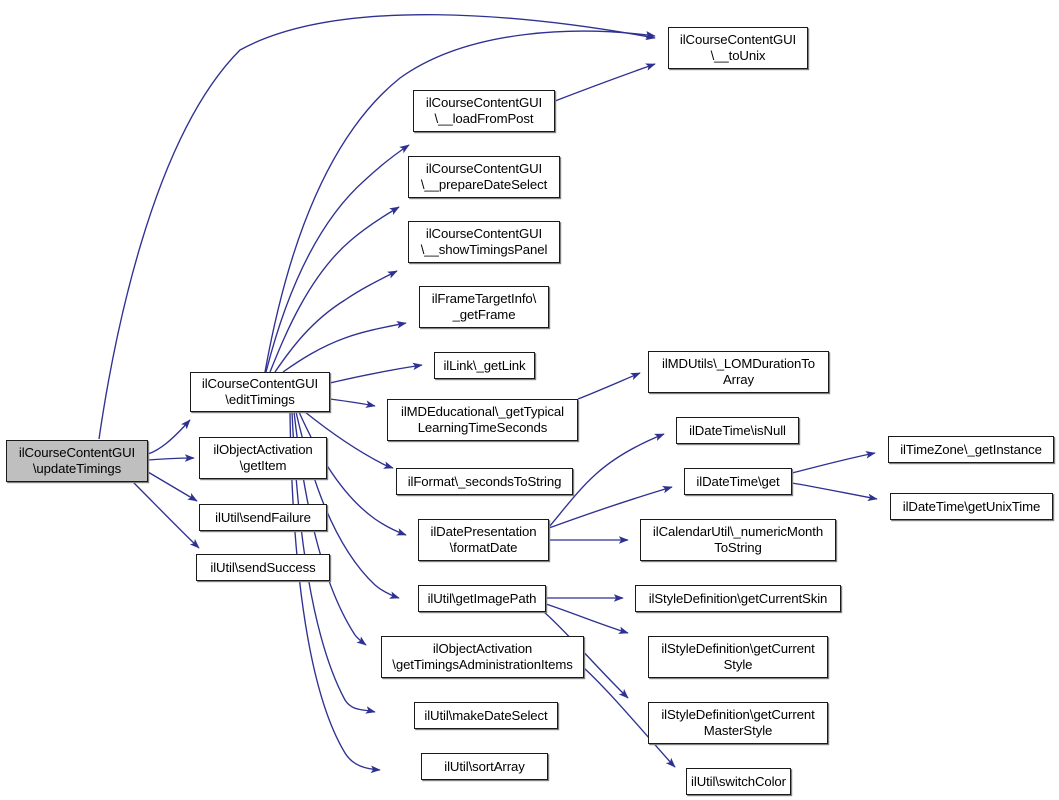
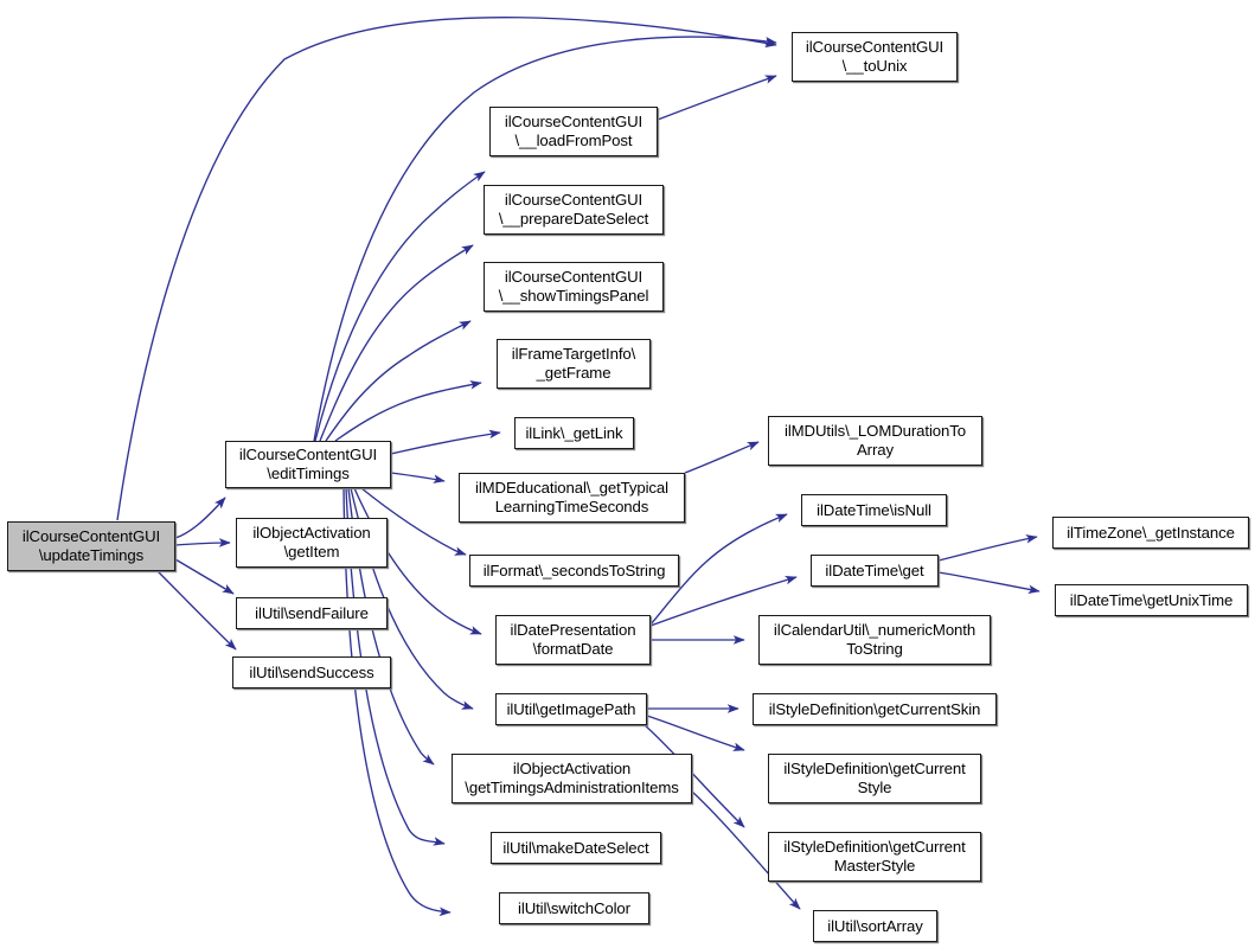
  ilCourseContentGUI
  \updateTimings
  ilCourseContentGUI
  \editTimings
  ilObjectActivation
  \getItem
  ilUtil\sendFailure
  ilUtil\sendSuccess
  ilCourseContentGUI
  \__toUnix
  ilCourseContentGUI
  \__loadFromPost
  ilCourseContentGUI
  \__prepareDateSelect
  ilCourseContentGUI
  \__showTimingsPanel
  ilFrameTargetInfo\
  _getFrame
  ilLink\_getLink
  ilMDEducational\_getTypical
  LearningTimeSeconds
  ilFormat\_secondsToString
  ilDatePresentation
  \formatDate
  ilUtil\getImagePath
  ilObjectActivation
  \getTimingsAdministrationItems
  ilUtil\makeDateSelect
- ilUtil\sortArray
+ ilUtil\switchColor
  ilMDUtils\_LOMDurationTo
  Array
  ilDateTime\isNull
  ilDateTime\get
  ilCalendarUtil\_numericMonth
  ToString
  ilStyleDefinition\getCurrentSkin
  ilStyleDefinition\getCurrent
  Style
  ilStyleDefinition\getCurrent
  MasterStyle
- ilUtil\switchColor
+ ilUtil\sortArray
  ilTimeZone\_getInstance
  ilDateTime\getUnixTime
